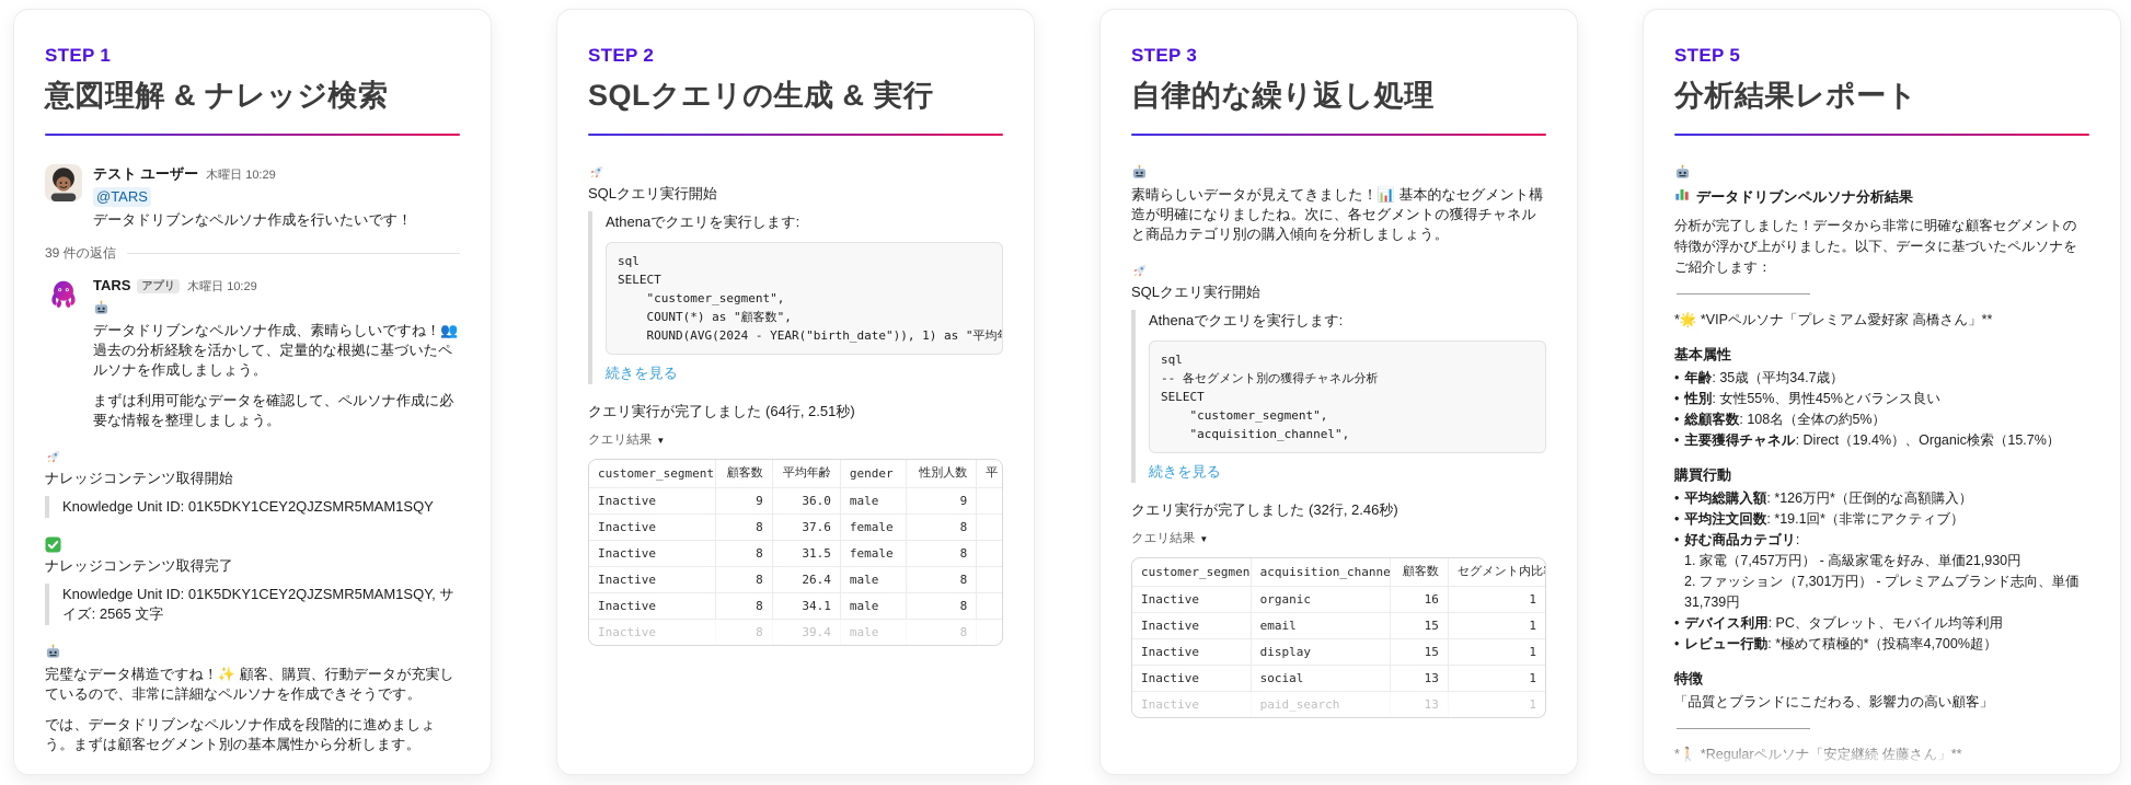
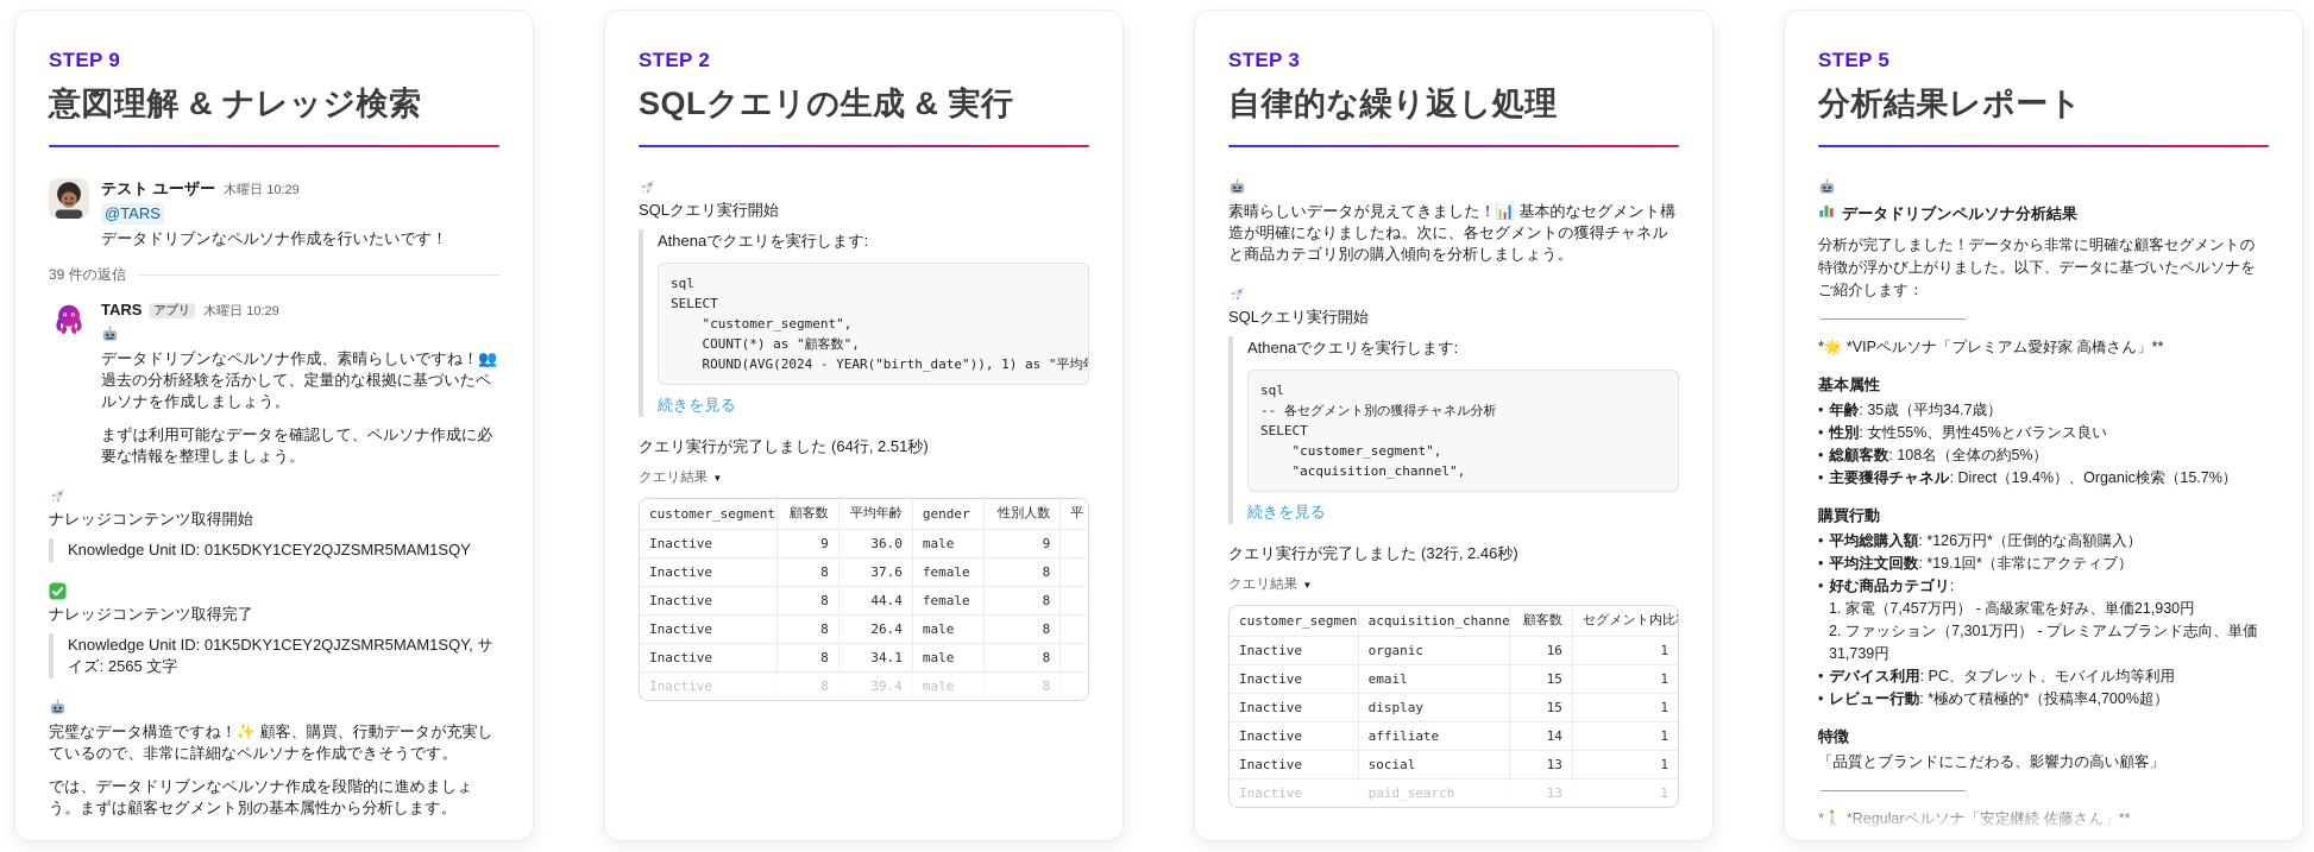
- STEP 1
+ STEP 9
  意図理解 & ナレッジ検索
  テスト ユーザー 木曜日 10:29
  @TARS
  データドリブンなペルソナ作成を行いたいです！
  39 件の返信
  TARS アプリ 木曜日 10:29
  データドリブンなペルソナ作成、素晴らしいですね！👥 過去の分析経験を活かして、定量的な根拠に基づいたペルソナを作成しましょう。
  まずは利用可能なデータを確認して、ペルソナ作成に必要な情報を整理しましょう。
  ナレッジコンテンツ取得開始
  Knowledge Unit ID: 01K5DKY1CEY2QJZSMR5MAM1SQY
  ナレッジコンテンツ取得完了
  Knowledge Unit ID: 01K5DKY1CEY2QJZSMR5MAM1SQY, サイズ: 2565 文字
  完璧なデータ構造ですね！✨ 顧客、購買、行動データが充実しているので、非常に詳細なペルソナを作成できそうです。
  では、データドリブンなペルソナ作成を段階的に進めましょう。まずは顧客セグメント別の基本属性から分析します。
  STEP 2
  SQLクエリの生成 & 実行
  SQLクエリ実行開始
  Athenaでクエリを実行します:
  sql
  SELECT
  "customer_segment",
  COUNT(*) as "顧客数",
  ROUND(AVG(2024 - YEAR("birth_date")), 1) as "平均
  続きを見る
  クエリ実行が完了しました (64行, 2.51秒)
  クエリ結果 ▼
  customer_segment	顧客数	平均年齢	gender	性別人数	平
  Inactive	9	36.0	male	9
  Inactive	8	37.6	female	8
- Inactive	8	31.5	female	8
+ Inactive	8	44.4	female	8
  Inactive	8	26.4	male	8
  Inactive	8	34.1	male	8
  Inactive	8	39.4	male	8
  STEP 3
  自律的な繰り返し処理
  素晴らしいデータが見えてきました！📊 基本的なセグメント構造が明確になりましたね。次に、各セグメントの獲得チャネルと商品カテゴリ別の購入傾向を分析しましょう。
  SQLクエリ実行開始
  Athenaでクエリを実行します:
  sql
  -- 各セグメント別の獲得チャネル分析
  SELECT
  "customer_segment",
  "acquisition_channel",
  続きを見る
  クエリ実行が完了しました (32行, 2.46秒)
  クエリ結果 ▼
  customer_segmen	acquisition_channe	顧客数	セグメント内比
  Inactive	organic	16	1
  Inactive	email	15	1
  Inactive	display	15	1
+ Inactive	affiliate	14	1
  Inactive	social	13	1
  Inactive	paid_search	13	1
  STEP 5
  分析結果レポート
  データドリブンペルソナ分析結果
  分析が完了しました！データから非常に明確な顧客セグメントの特徴が浮かび上がりました。以下、データに基づいたペルソナをご紹介します：
  *🌟 *VIPペルソナ「プレミアム愛好家 高橋さん」**
  基本属性
  •
  年齢: 35歳（平均34.7歳）
  •
  性別: 女性55%、男性45%とバランス良い
  •
  総顧客数: 108名（全体の約5%）
  •
  主要獲得チャネル: Direct（19.4%）、Organic検索（15.7%）
  購買行動
  •
  平均総購入額: *126万円*（圧倒的な高額購入）
  •
  平均注文回数: *19.1回*（非常にアクティブ）
  •
  好む商品カテゴリ:
  1. 家電（7,457万円） - 高級家電を好み、単価21,930円
  2. ファッション（7,301万円） - プレミアムブランド志向、単価31,739円
  •
  デバイス利用: PC、タブレット、モバイル均等利用
  •
  レビュー行動: *極めて積極的*（投稿率4,700%超）
  特徴
  「品質とブランドにこだわる、影響力の高い顧客」
